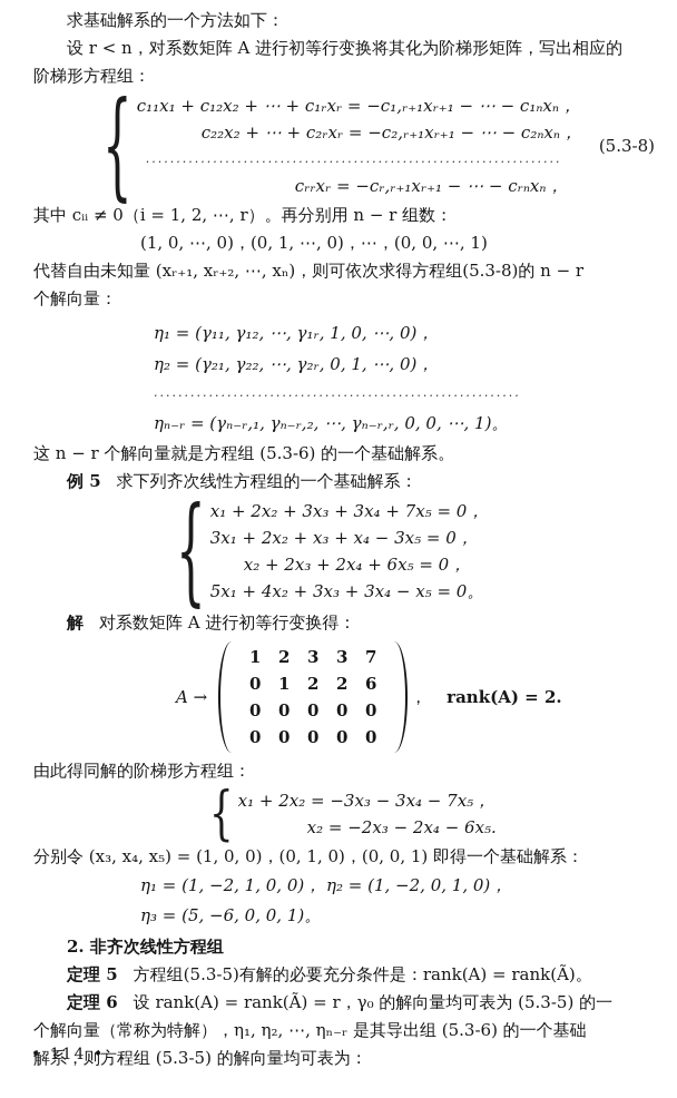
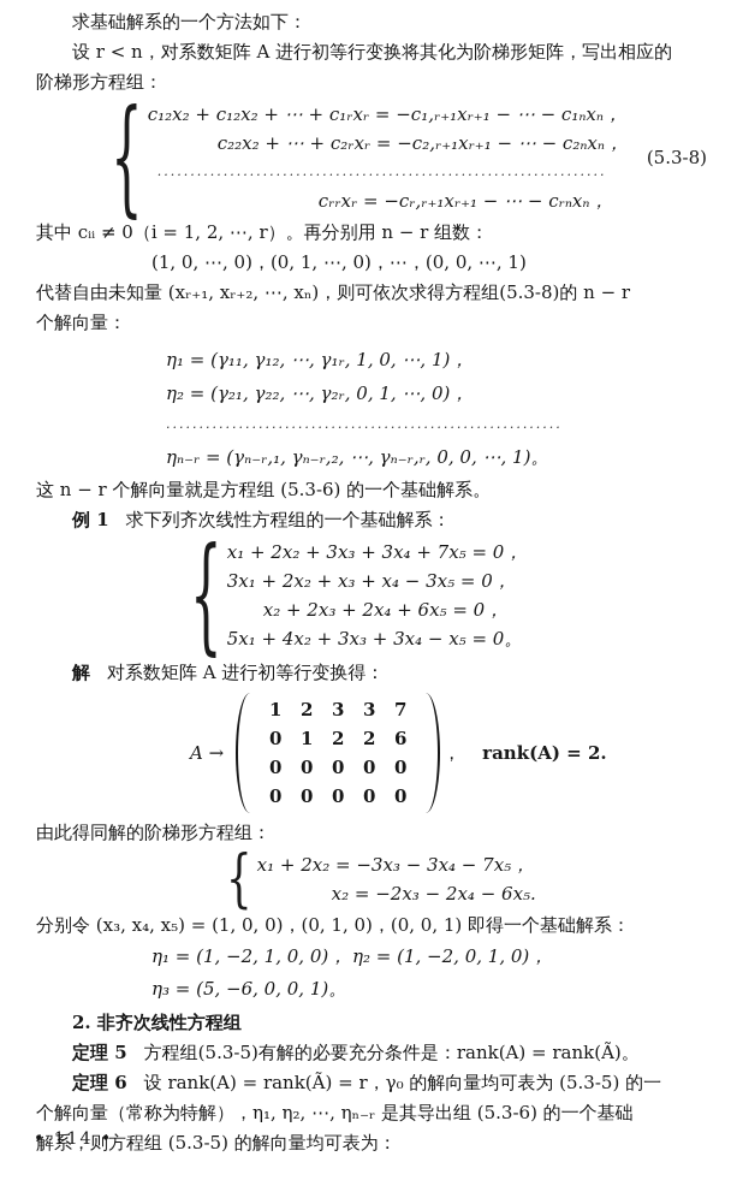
  求基础解系的一个方法如下：
  设 r < n，对系数矩阵 A 进行初等行变换将其化为阶梯形矩阵，写出相应的
  阶梯形方程组：
  {
- c₁₁x₁ + c₁₂x₂ + ⋯ + c₁ᵣxᵣ = −c₁,ᵣ₊₁xᵣ₊₁ − ⋯ − c₁ₙxₙ，
+ c₁₂x₂ + c₁₂x₂ + ⋯ + c₁ᵣxᵣ = −c₁,ᵣ₊₁xᵣ₊₁ − ⋯ − c₁ₙxₙ，
  c₂₂x₂ + ⋯ + c₂ᵣxᵣ = −c₂,ᵣ₊₁xᵣ₊₁ − ⋯ − c₂ₙxₙ，
  ....................................................................
  cᵣᵣxᵣ = −cᵣ,ᵣ₊₁xᵣ₊₁ − ⋯ − cᵣₙxₙ，
  (5.3-8)
  其中 cᵢᵢ ≠ 0（i = 1, 2, ⋯, r）。再分别用 n − r 组数：
  (1, 0, ⋯, 0)，(0, 1, ⋯, 0)，⋯，(0, 0, ⋯, 1)
  代替自由未知量 (xᵣ₊₁, xᵣ₊₂, ⋯, xₙ)，则可依次求得方程组(5.3-8)的 n − r
  个解向量：
- η₁ = (γ₁₁, γ₁₂, ⋯, γ₁ᵣ, 1, 0, ⋯, 0)，
+ η₁ = (γ₁₁, γ₁₂, ⋯, γ₁ᵣ, 1, 0, ⋯, 1)，
  η₂ = (γ₂₁, γ₂₂, ⋯, γ₂ᵣ, 0, 1, ⋯, 0)，
  ............................................................
  ηₙ₋ᵣ = (γₙ₋ᵣ,₁, γₙ₋ᵣ,₂, ⋯, γₙ₋ᵣ,ᵣ, 0, 0, ⋯, 1)。
  这 n − r 个解向量就是方程组 (5.3-6) 的一个基础解系。
- 例 5 求下列齐次线性方程组的一个基础解系：
+ 例 1 求下列齐次线性方程组的一个基础解系：
  {
  x₁ + 2x₂ + 3x₃ + 3x₄ + 7x₅ = 0，
  3x₁ + 2x₂ + x₃ + x₄ − 3x₅ = 0，
  x₂ + 2x₃ + 2x₄ + 6x₅ = 0，
  5x₁ + 4x₂ + 3x₃ + 3x₄ − x₅ = 0。
  解 对系数矩阵 A 进行初等行变换得：
  A →
  1
  2
  3
  3
  7
  0
  1
  2
  2
  6
  0
  0
  0
  0
  0
  0
  0
  0
  0
  0
  ，
  rank(A) = 2.
  由此得同解的阶梯形方程组：
  {
  x₁ + 2x₂ = −3x₃ − 3x₄ − 7x₅，
  x₂ = −2x₃ − 2x₄ − 6x₅.
  分别令 (x₃, x₄, x₅) = (1, 0, 0)，(0, 1, 0)，(0, 0, 1) 即得一个基础解系：
  η₁ = (1, −2, 1, 0, 0)， η₂ = (1, −2, 0, 1, 0)，
  η₃ = (5, −6, 0, 0, 1)。
  2. 非齐次线性方程组
  定理 5 方程组(5.3-5)有解的必要充分条件是：rank(A) = rank(Ã)。
  定理 6 设 rank(A) = rank(Ã) = r，γ₀ 的解向量均可表为 (5.3-5) 的一
  个解向量（常称为特解），η₁, η₂, ⋯, ηₙ₋ᵣ 是其导出组 (5.3-6) 的一个基础
  解系，则方程组 (5.3-5) 的解向量均可表为：
  • 114 •
